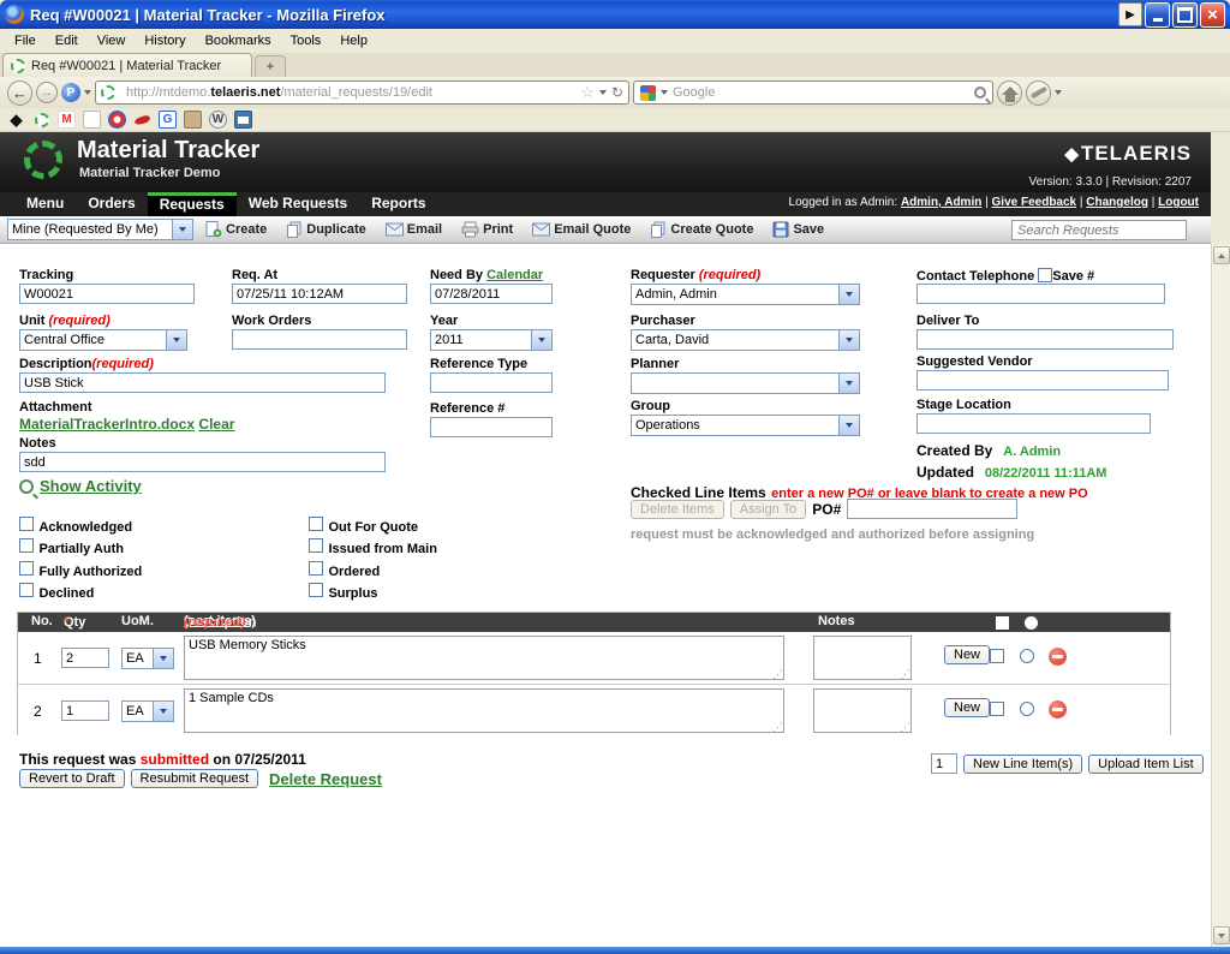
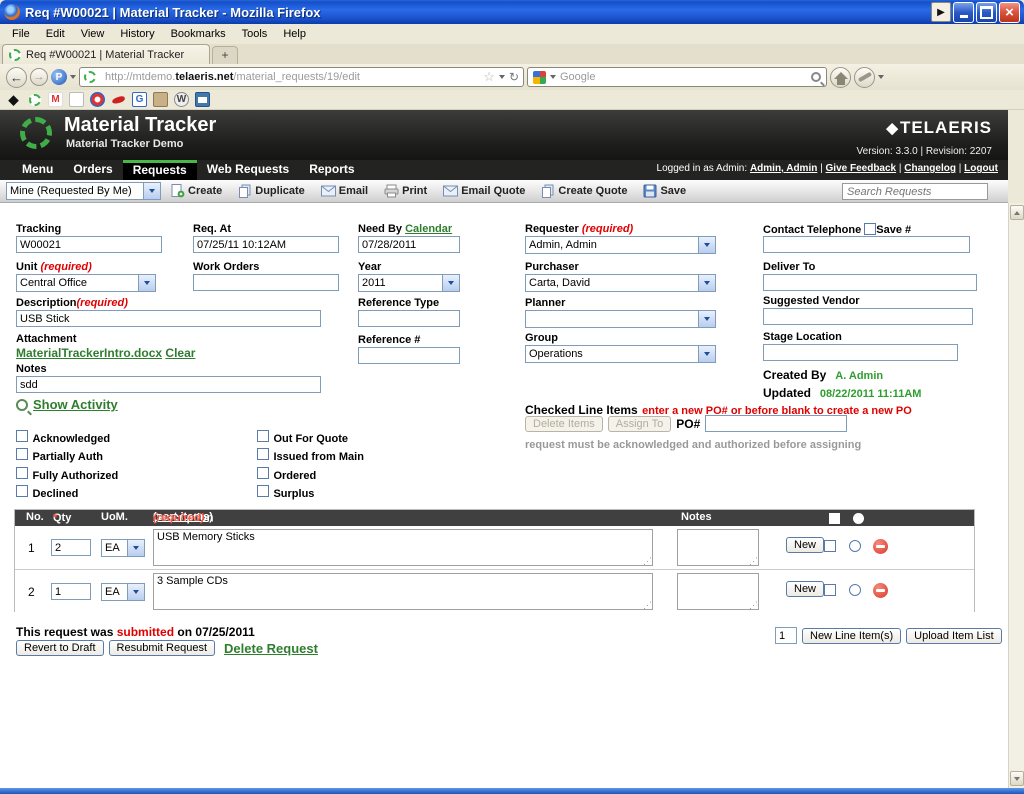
  Req #W00021 | Material Tracker - Mozilla Firefox
  ▶
  File
  Edit
  View
  History
  Bookmarks
  Tools
  Help
  Req #W00021 | Material Tracker
  +
  ←
  →
  P
  http://mtdemo.telaeris.net/material_requests/19/edit
  ☆
  ↻
  Google
  ◆
  M
  G
  W
  Material Tracker
  Material Tracker Demo
  ◆TELAERIS
  Version: 3.3.0 | Revision: 2207
  Menu
  Orders
  Requests
  Web Requests
  Reports
  Logged in as Admin: Admin, Admin | Give Feedback | Changelog | Logout
  Mine (Requested By Me)
  Create
  Duplicate
  Email
  Print
  Email Quote
  Create Quote
  Save
  Search Requests
  Tracking
  W00021
  Req. At
  07/25/11 10:12AM
  Need By Calendar
  07/28/2011
  Requester (required)
  Admin, Admin
  Contact Telephone Save #
  Unit (required)
  Central Office
  Work Orders
  Year
  2011
  Purchaser
  Carta, David
  Deliver To
  Description(required)
  USB Stick
  Reference Type
  Planner
  Suggested Vendor
  Attachment
  MaterialTrackerIntro.docx Clear
  Reference #
  Group
  Operations
  Stage Location
  Notes
  sdd
  Created By A. Admin
  Updated 08/22/2011 11:11AM
  Show Activity
- Checked Line Items enter a new PO# or leave blank to create a new PO
+ Checked Line Items enter a new PO# or before blank to create a new PO
  Delete Items
  Assign To
  PO#
  request must be acknowledged and authorized before assigning
  Acknowledged
  Partially Auth
  Fully Authorized
  Declined
  Out For Quote
  Issued from Main
  Ordered
  Surplus
  No.
  Qty
  *
  UoM.
  Description
  (required)
  (sort items)
  Notes
  1
  2
  EA
  USB Memory Sticks
  New
  2
  1
  EA
- 1 Sample CDs
+ 3 Sample CDs
  New
  This request was submitted on 07/25/2011
  Revert to Draft
  Resubmit Request
  Delete Request
  1
  New Line Item(s)
  Upload Item List
